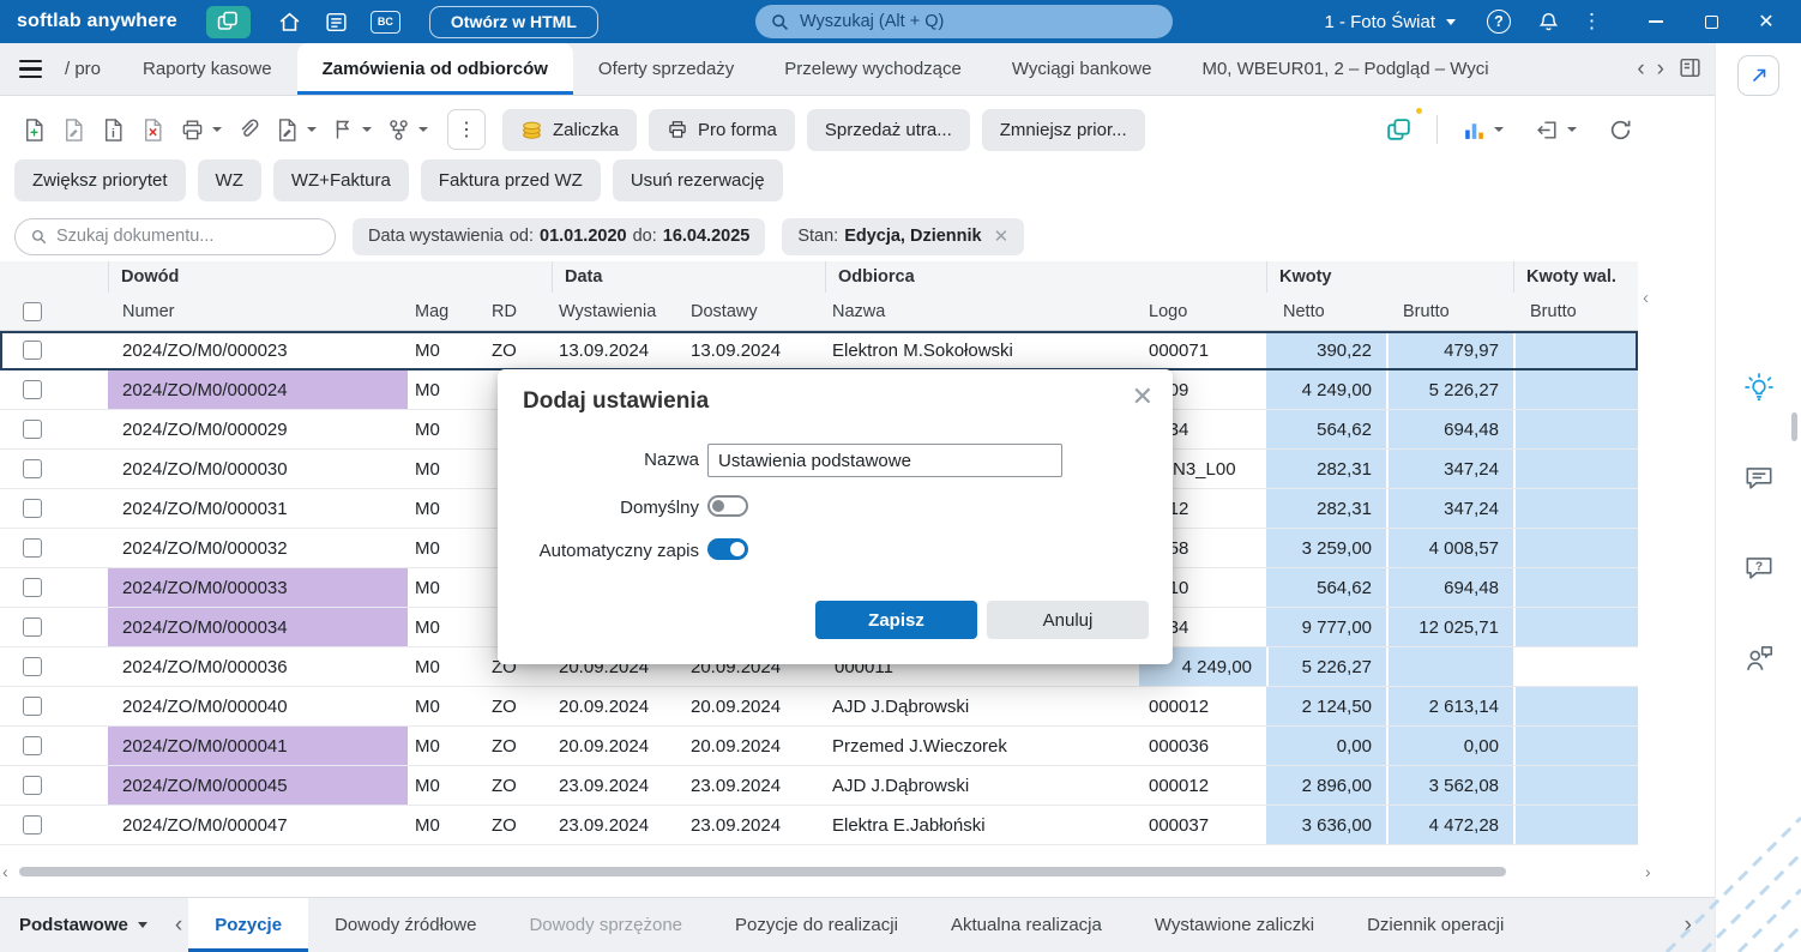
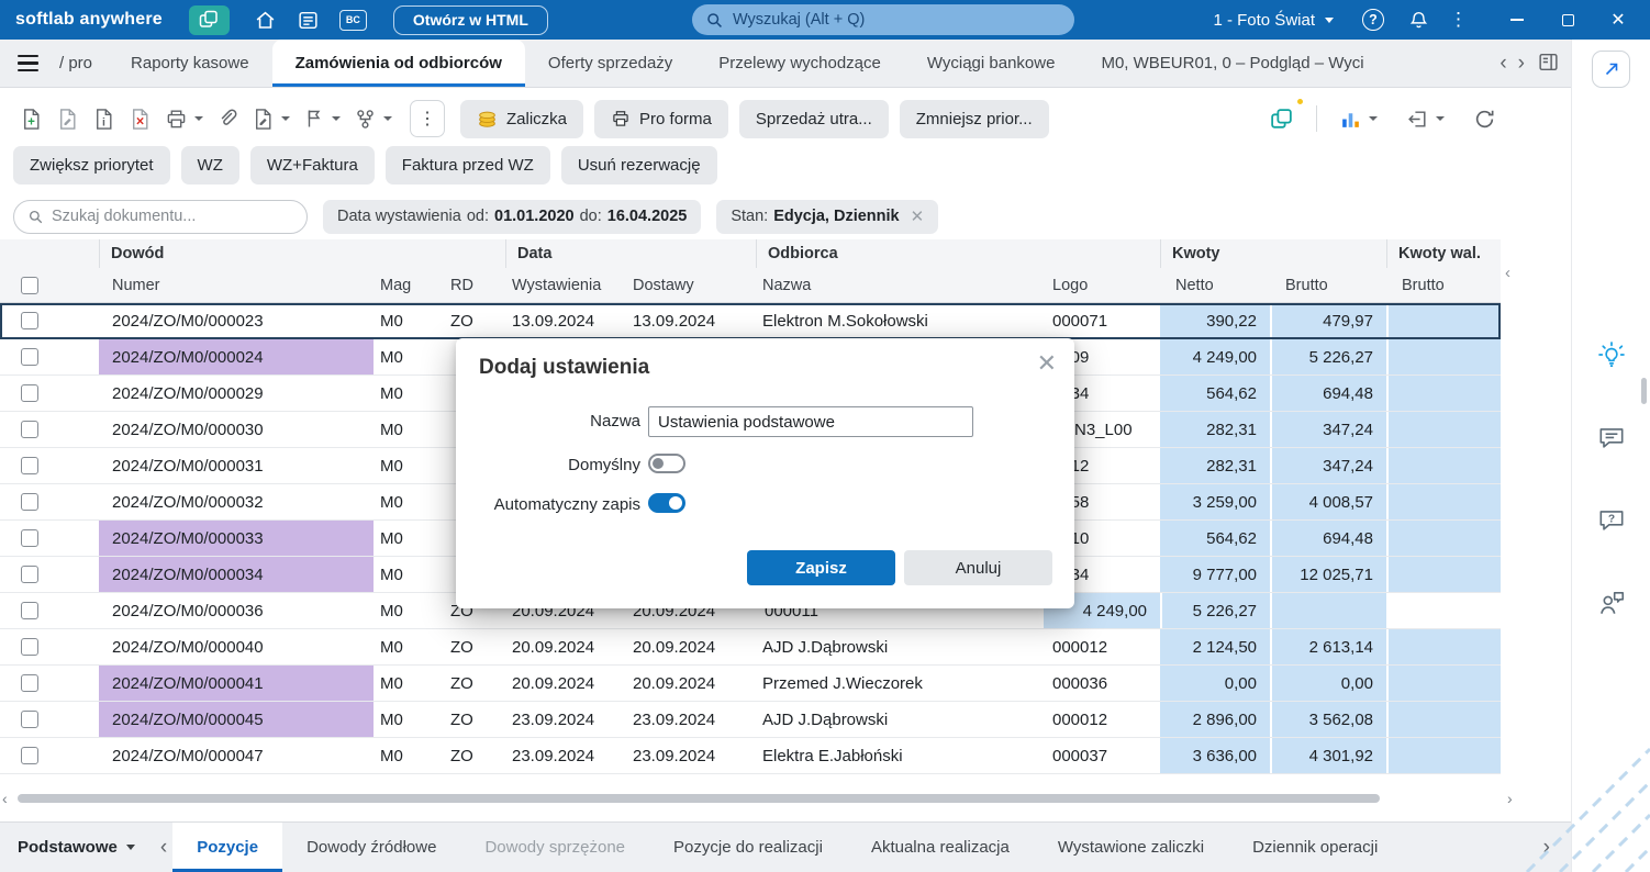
  softlab anywhere
  BC
  Otwórz w HTML
  Wyszukaj (Alt + Q)
  1 - Foto Świat
  ?
  ⋮
  ✕
  / pro
  Raporty kasowe
  Zamówienia od odbiorców
  Oferty sprzedaży
  Przelewy wychodzące
  Wyciągi bankowe
- M0, WBEUR01, 2 – Podgląd – Wyci
+ M0, WBEUR01, 0 – Podgląd – Wyci
  ‹
  ›
  +
  i
  ×
  ⋮
  Zaliczka
  Pro forma
  Sprzedaż utra...
  Zmniejsz prior...
  Zwiększ priorytet
  WZ
  WZ+Faktura
  Faktura przed WZ
  Usuń rezerwację
  Szukaj dokumentu...
  Data wystawienia
  od:
  01.01.2020
  do:
  16.04.2025
  Stan:
  Edycja, Dziennik
  ✕
  Dowód
  Data
  Odbiorca
  Kwoty
  Kwoty wal.
  Numer
  Mag
  RD
  Wystawienia
  Dostawy
  Nazwa
  Logo
  Netto
  Brutto
  Brutto
  2024/ZO/M0/000023
  M0
  ZO
  13.09.2024
  13.09.2024
  Elektron M.Sokołowski
  000071
  390,22
  479,97
  2024/ZO/M0/000024
  M0
  4 249,00
  5 226,27
  2024/ZO/M0/000029
  M0
  564,62
  694,48
  2024/ZO/M0/000030
  M0
  N3_L00
  282,31
  347,24
  2024/ZO/M0/000031
  M0
  282,31
  347,24
  2024/ZO/M0/000032
  M0
  3 259,00
  4 008,57
  2024/ZO/M0/000033
  M0
  564,62
  694,48
  2024/ZO/M0/000034
  M0
  9 777,00
  12 025,71
  2024/ZO/M0/000036
  M0
  ZO
  20.09.2024
  20.09.2024
  000011
  4 249,00
  5 226,27
  2024/ZO/M0/000040
  M0
  ZO
  20.09.2024
  20.09.2024
  AJD J.Dąbrowski
  000012
  2 124,50
  2 613,14
  2024/ZO/M0/000041
  M0
  ZO
  20.09.2024
  20.09.2024
  Przemed J.Wieczorek
  000036
  0,00
  0,00
  2024/ZO/M0/000045
  M0
  ZO
  23.09.2024
  23.09.2024
  AJD J.Dąbrowski
  000012
  2 896,00
  3 562,08
  2024/ZO/M0/000047
  M0
  ZO
  23.09.2024
  23.09.2024
  Elektra E.Jabłoński
  000037
  3 636,00
- 4 472,28
+ 4 301,92
  ‹
  ‹
  ›
  Podstawowe
  ‹
  Pozycje
  Dowody źródłowe
  Dowody sprzężone
  Pozycje do realizacji
  Aktualna realizacja
  Wystawione zaliczki
  Dziennik operacji
  ›
  ?
  Dodaj ustawienia
  ✕
  Nazwa
  Ustawienia podstawowe
  Domyślny
  Automatyczny zapis
  Zapisz
  Anuluj
